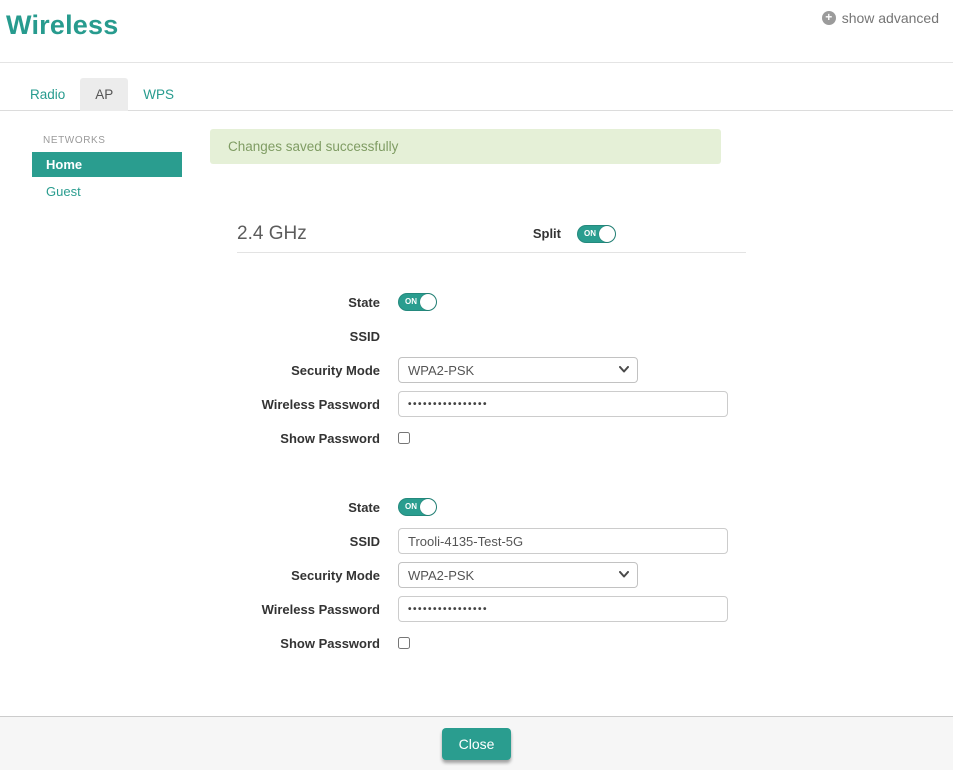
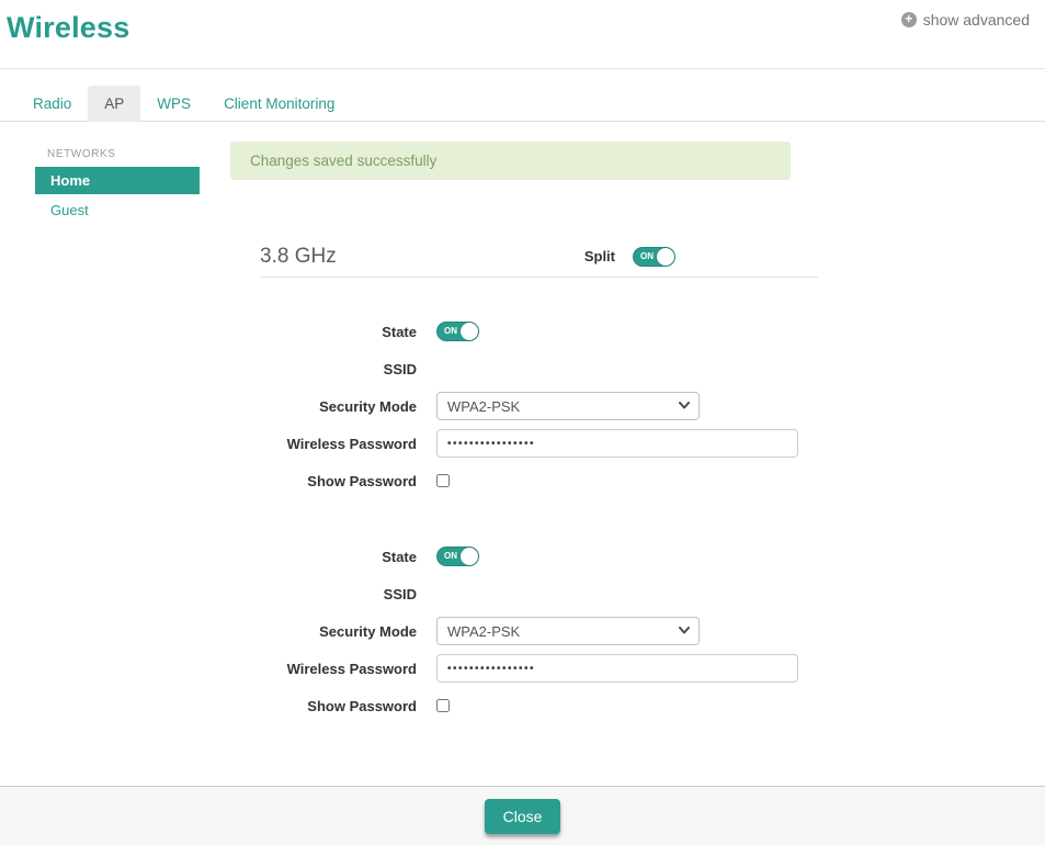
  Wireless
  +
  show advanced
  Radio
  AP
  WPS
+ Client Monitoring
  NETWORKS
  Home
  Guest
  Changes saved successfully
- 2.4 GHz
+ 3.8 GHz
  Split
  ON
  State
  ON
  SSID
  Security Mode
  WPA2-PSK
  Wireless Password
  ••••••••••••••••
  Show Password
  State
  ON
  SSID
- Trooli-4135-Test-5G
  Security Mode
  WPA2-PSK
  Wireless Password
  ••••••••••••••••
  Show Password
  Close
